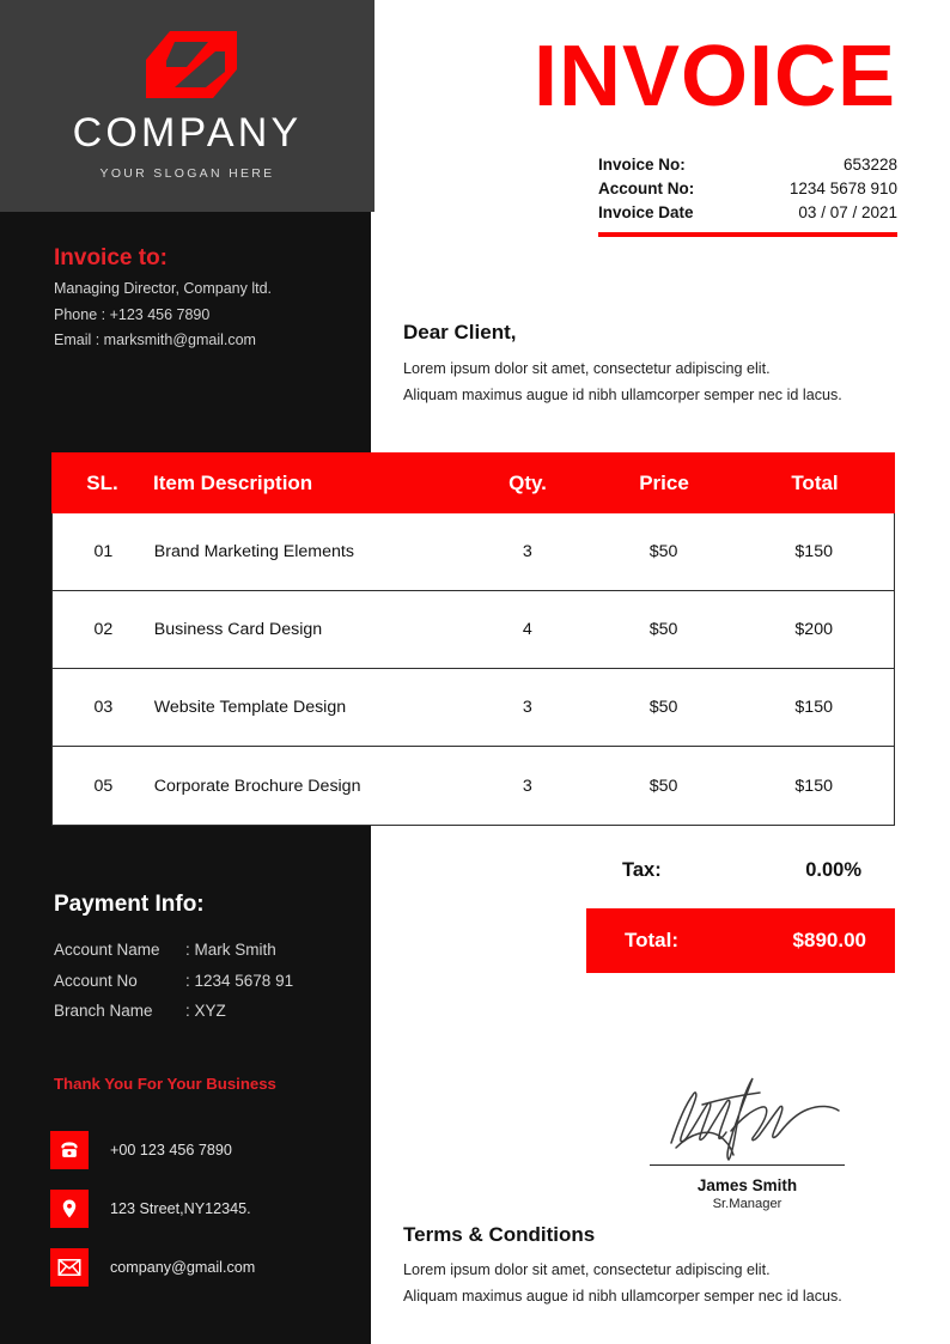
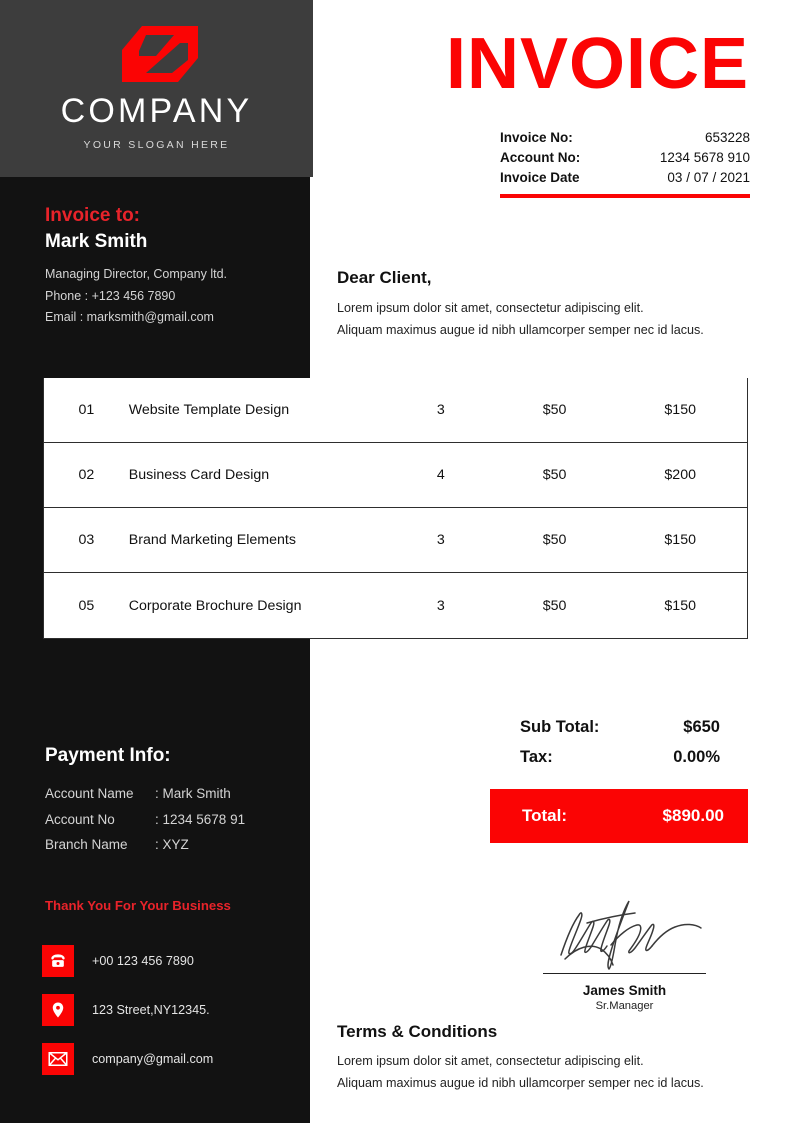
  COMPANY
  YOUR SLOGAN HERE
  INVOICE
  Invoice No:
  653228
  Account No:
  1234 5678 910
  Invoice Date
  03 / 07 / 2021
  Invoice to:
+ Mark Smith
  Managing Director, Company ltd.
  Phone : +123 456 7890
  Email : marksmith@gmail.com
  Dear Client,
  Lorem ipsum dolor sit amet, consectetur adipiscing elit.
  Aliquam maximus augue id nibh ullamcorper semper nec id lacus.
- SL.
- Item Description
- Qty.
- Price
- Total
  01
- Brand Marketing Elements
+ Website Template Design
  3
  $50
  $150
  02
  Business Card Design
  4
  $50
  $200
  03
- Website Template Design
+ Brand Marketing Elements
  3
  $50
  $150
  05
  Corporate Brochure Design
  3
  $50
  $150
+ Sub Total:
+ $650
  Tax:
  0.00%
  Total:
  $890.00
  Payment Info:
  Account Name
  : Mark Smith
  Account No
  : 1234 5678 91
  Branch Name
  : XYZ
  Thank You For Your Business
  +00 123 456 7890
  123 Street,NY12345.
  company@gmail.com
  James Smith
  Sr.Manager
  Terms & Conditions
  Lorem ipsum dolor sit amet, consectetur adipiscing elit.
  Aliquam maximus augue id nibh ullamcorper semper nec id lacus.
